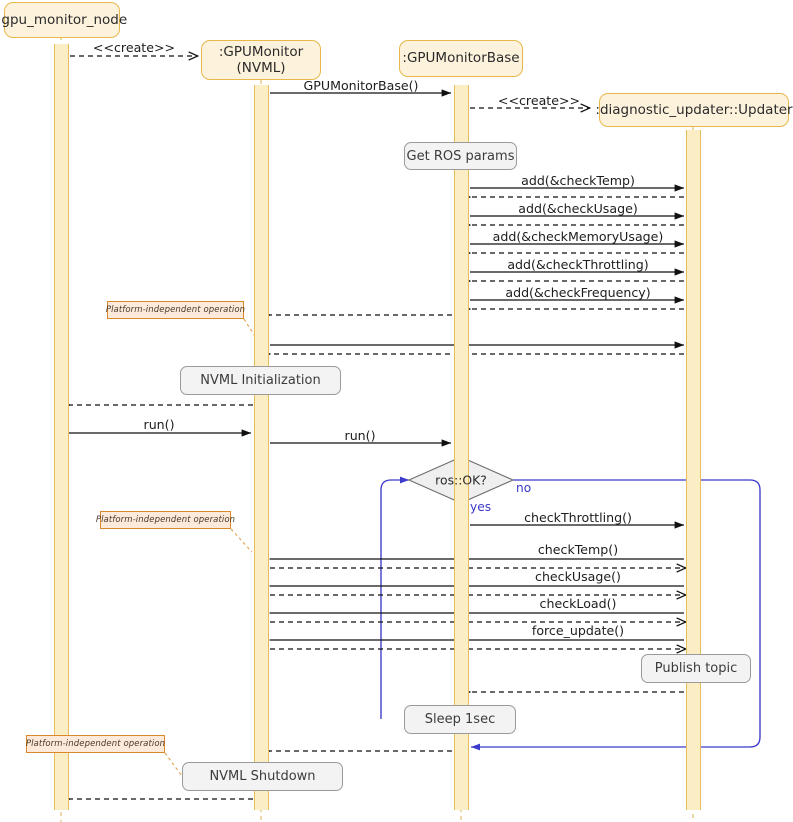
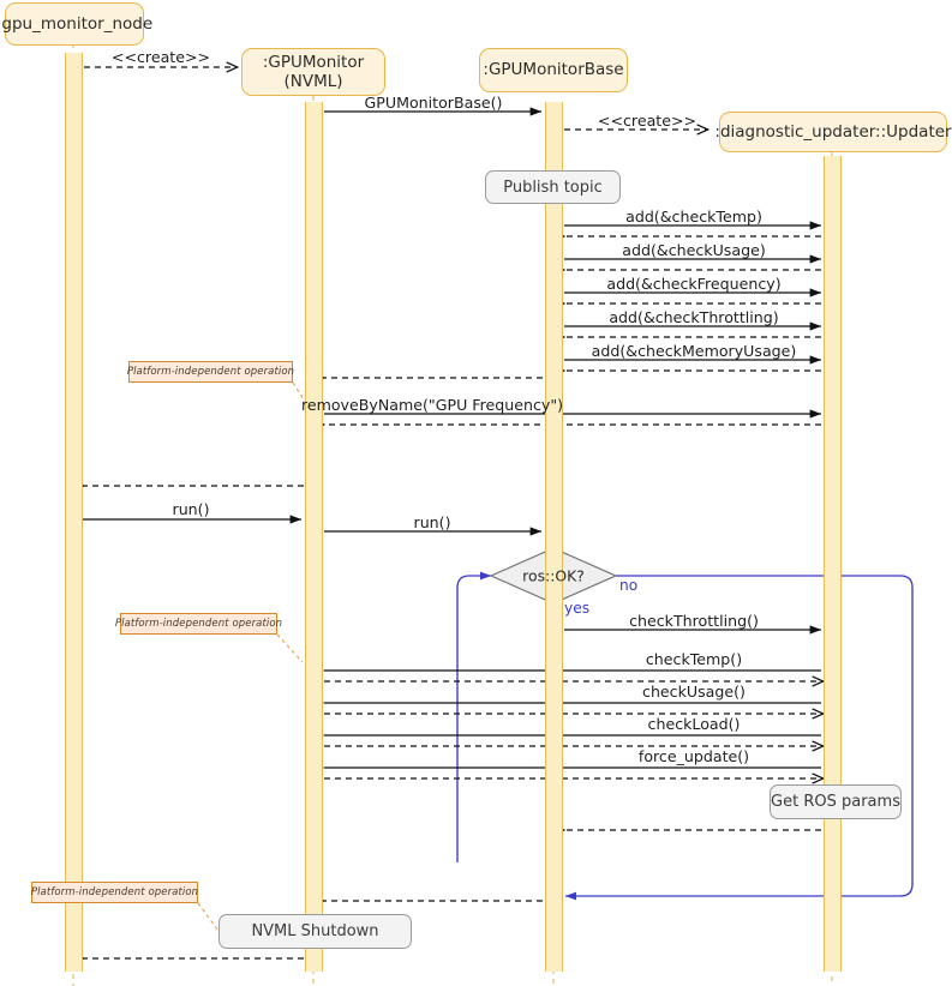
  gpu_monitor_node
  :GPUMonitor
  (NVML)
  :GPUMonitorBase
  :diagnostic_updater::Updater
- Get ROS params
+ Publish topic
- NVML Initialization
- Publish topic
+ Get ROS params
- Sleep 1sec
  NVML Shutdown
  Platform-independent operation
  Platform-independent operation
  Platform-independent operation
  ros::OK?
  no
  yes
  <<create>>
  GPUMonitorBase()
  <<create>>
  add(&checkTemp)
  add(&checkUsage)
- add(&checkMemoryUsage)
+ add(&checkFrequency)
  add(&checkThrottling)
- add(&checkFrequency)
+ add(&checkMemoryUsage)
+ removeByName("GPU Frequency")
  run()
  run()
  checkThrottling()
  checkTemp()
  checkUsage()
  checkLoad()
  force_update()
